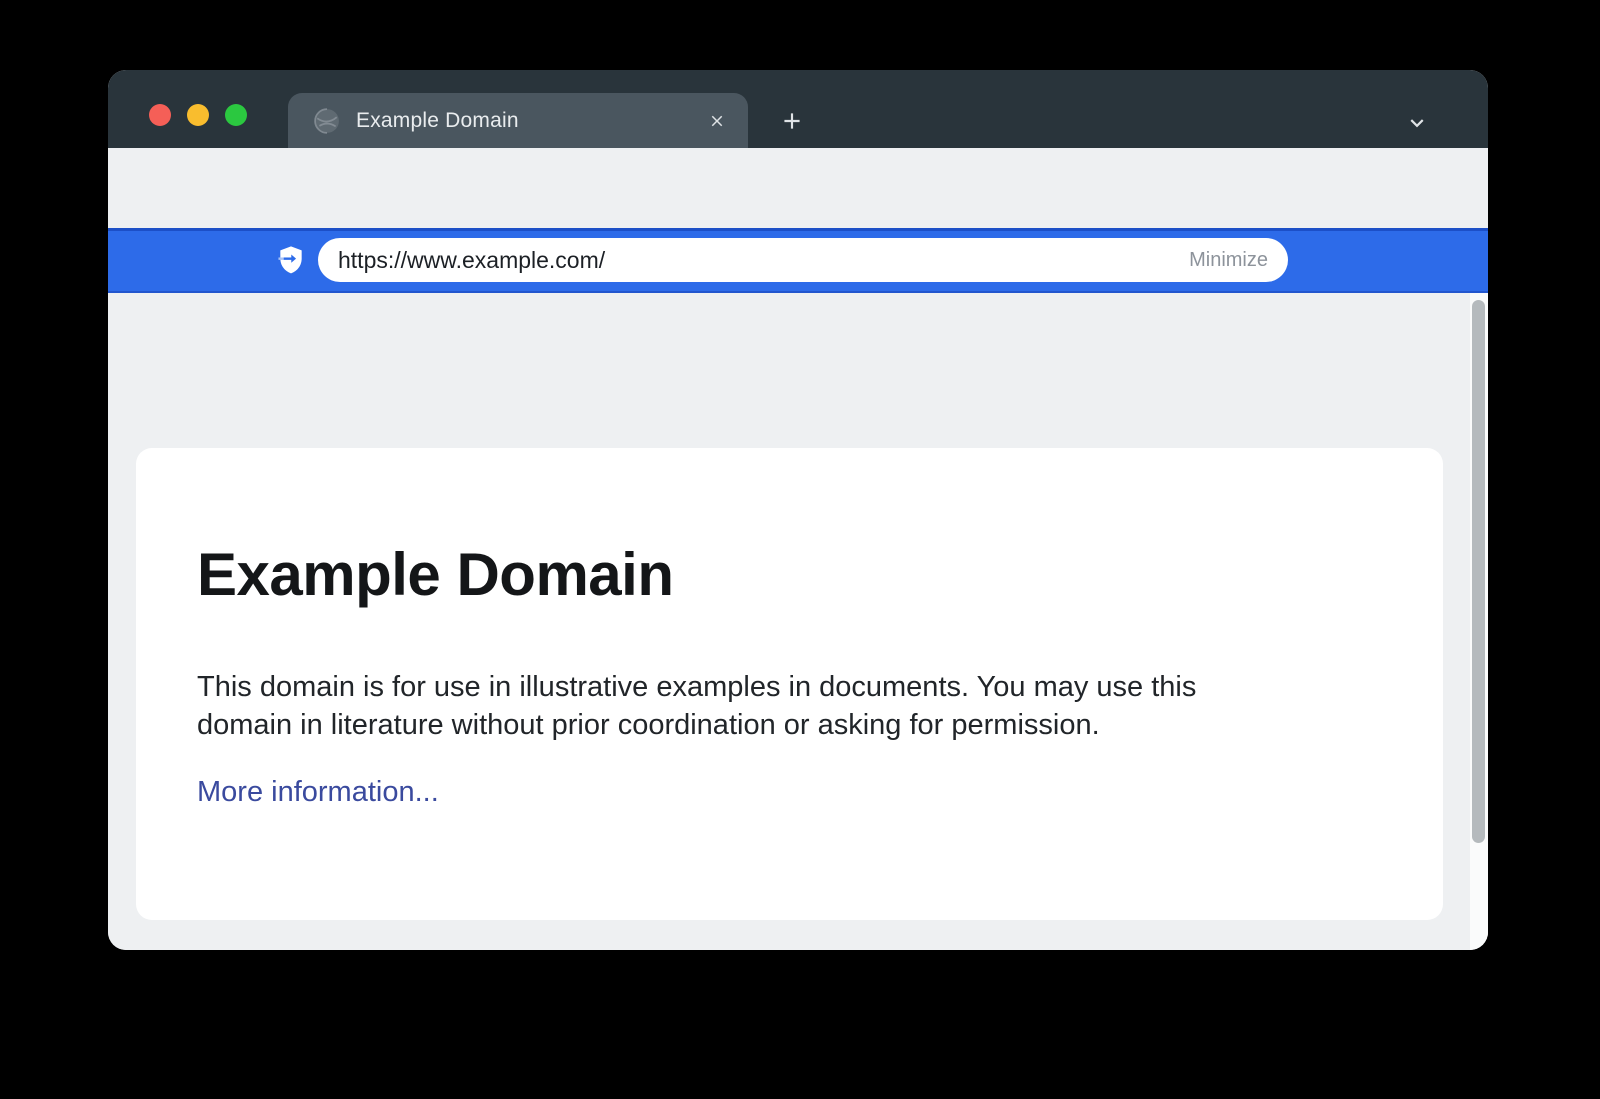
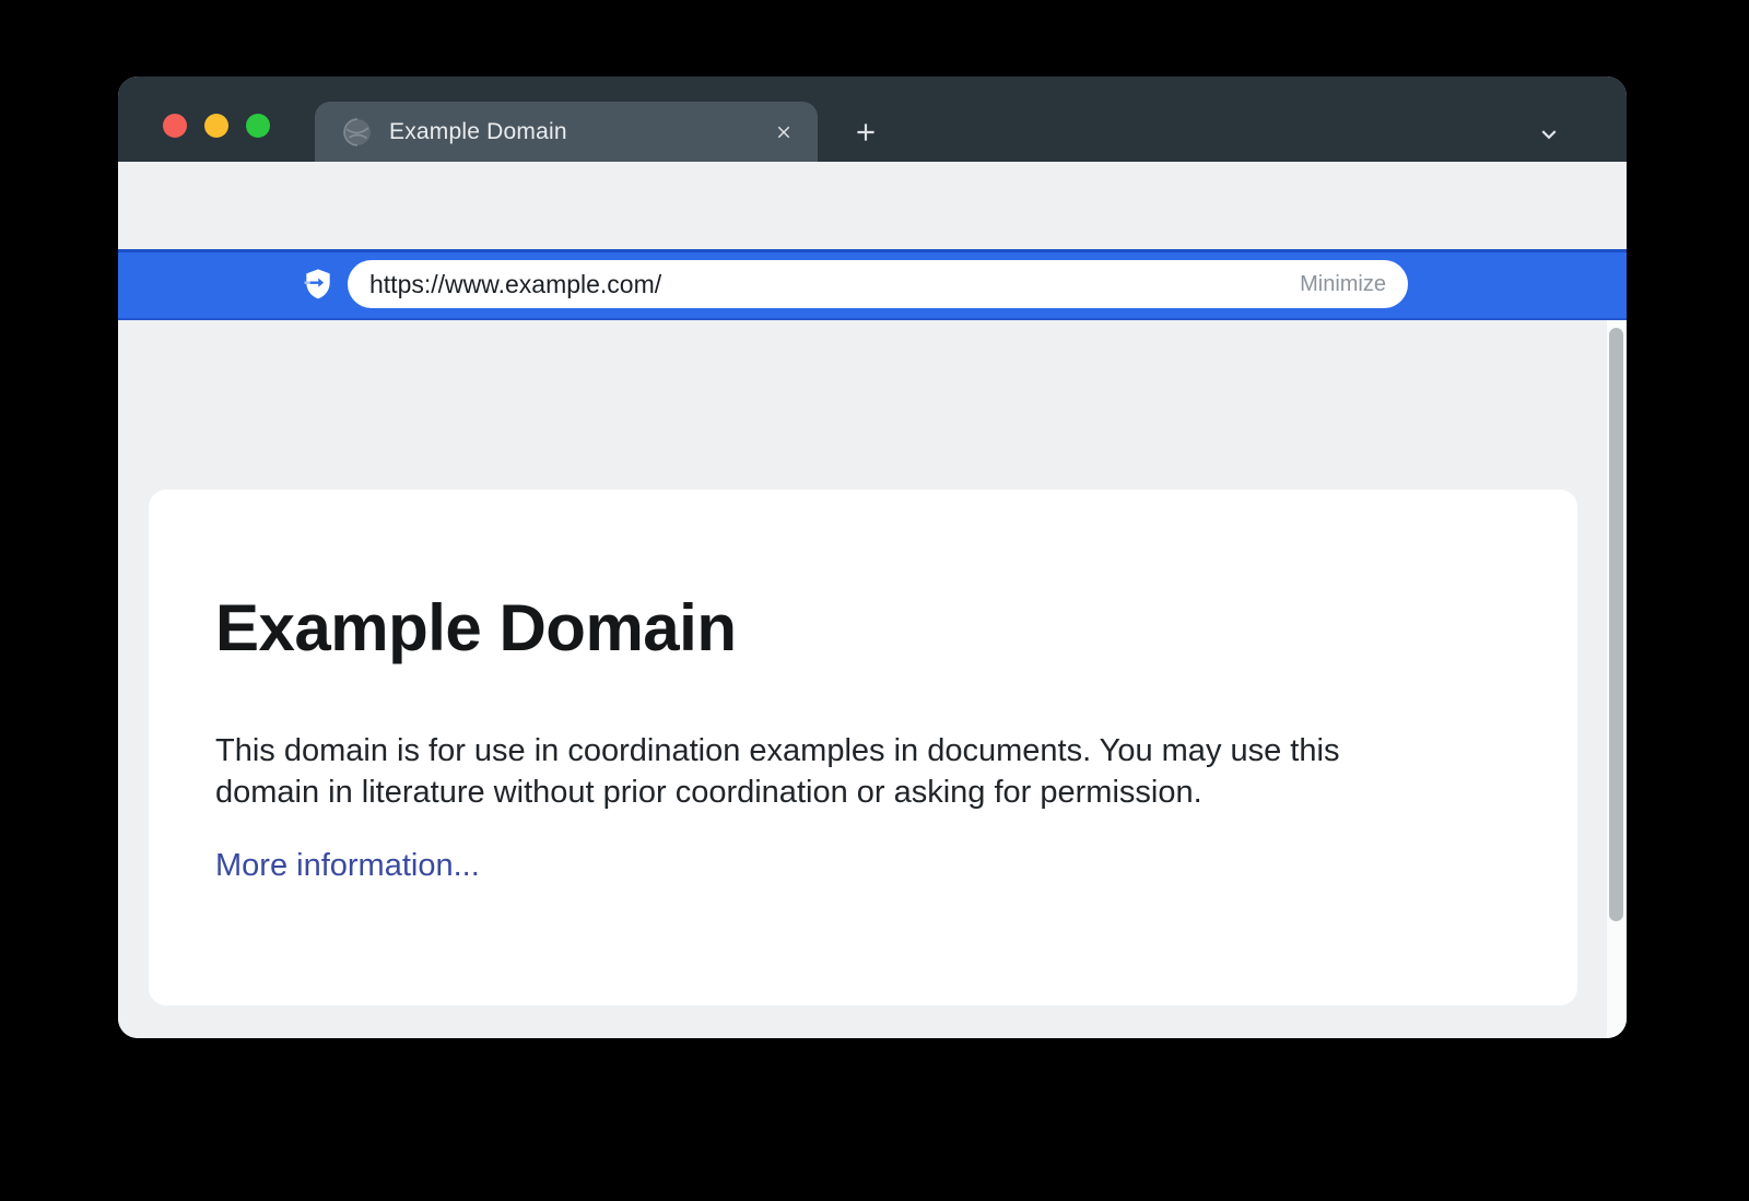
  Example Domain
  https://www.example.com/
  Minimize
  Example Domain
- This domain is for use in illustrative examples in documents. You may use this
+ This domain is for use in coordination examples in documents. You may use this
  domain in literature without prior coordination or asking for permission.
  More information...
